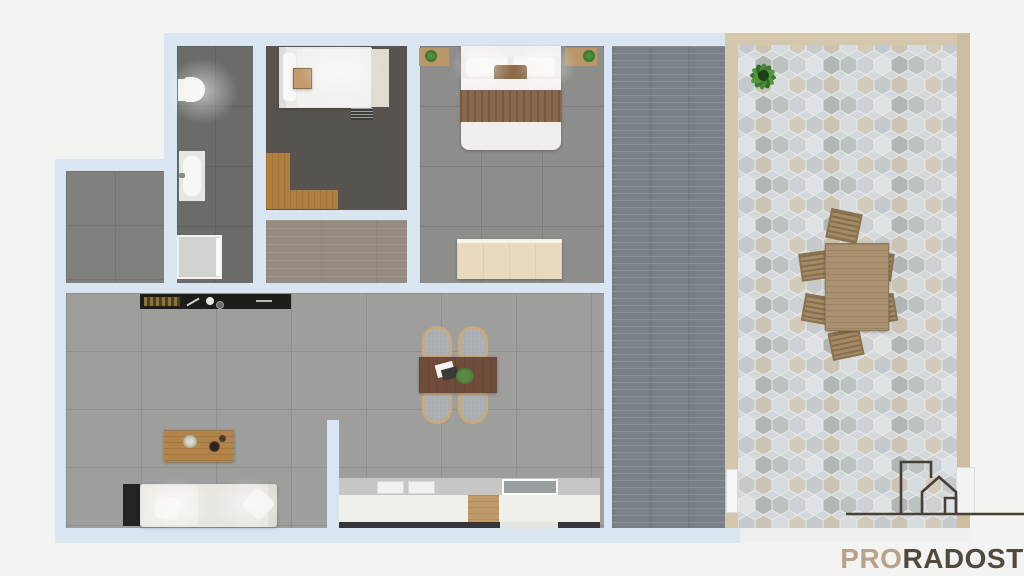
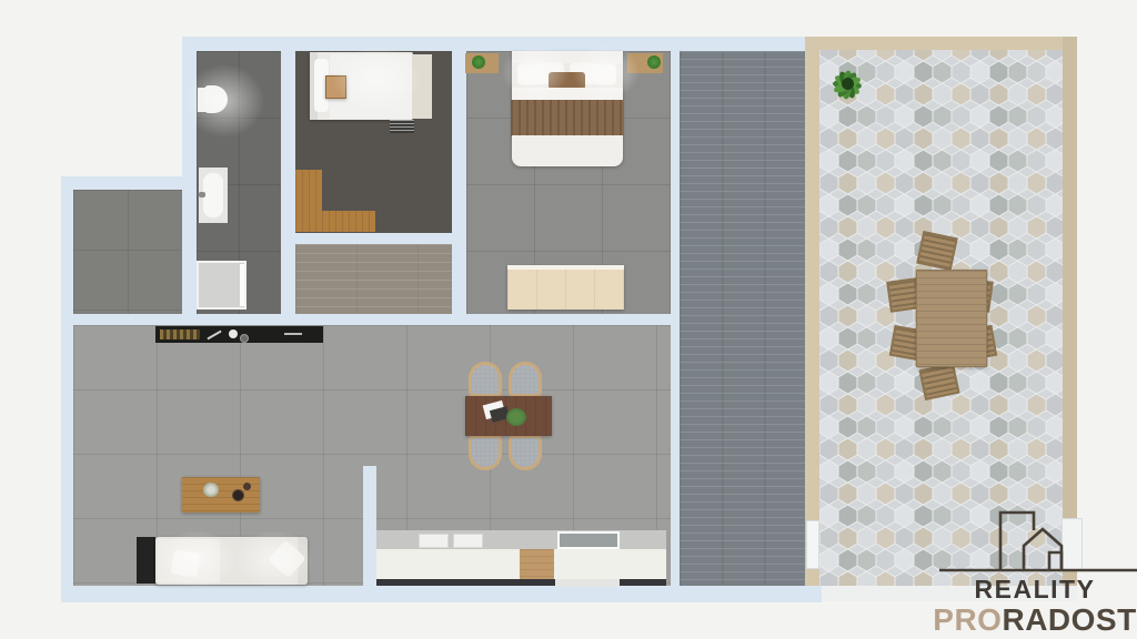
+ REALITY
  PRORADOST
